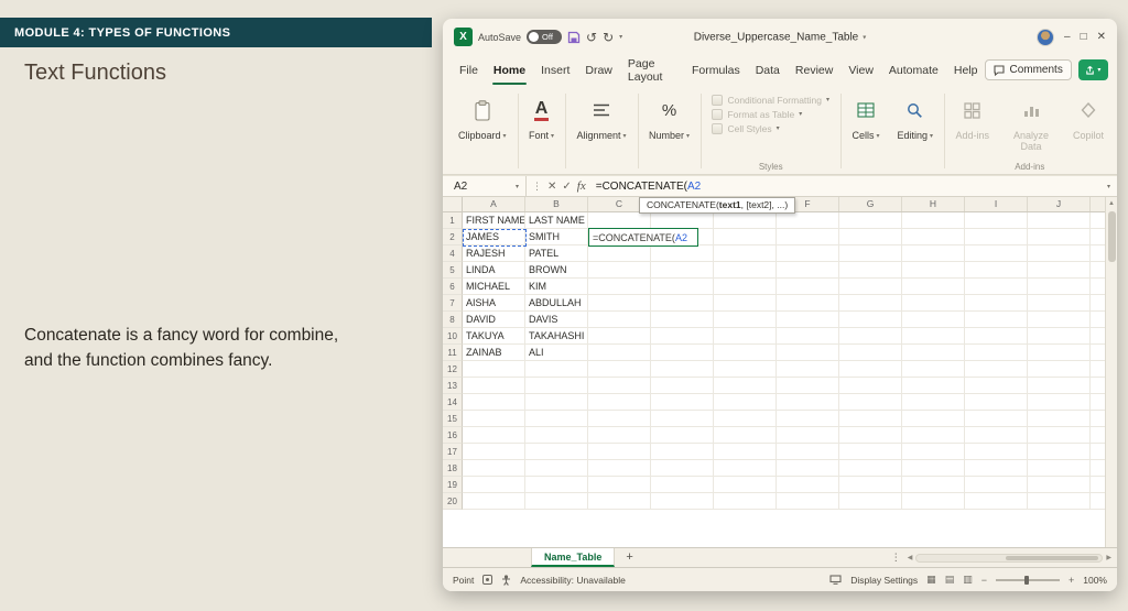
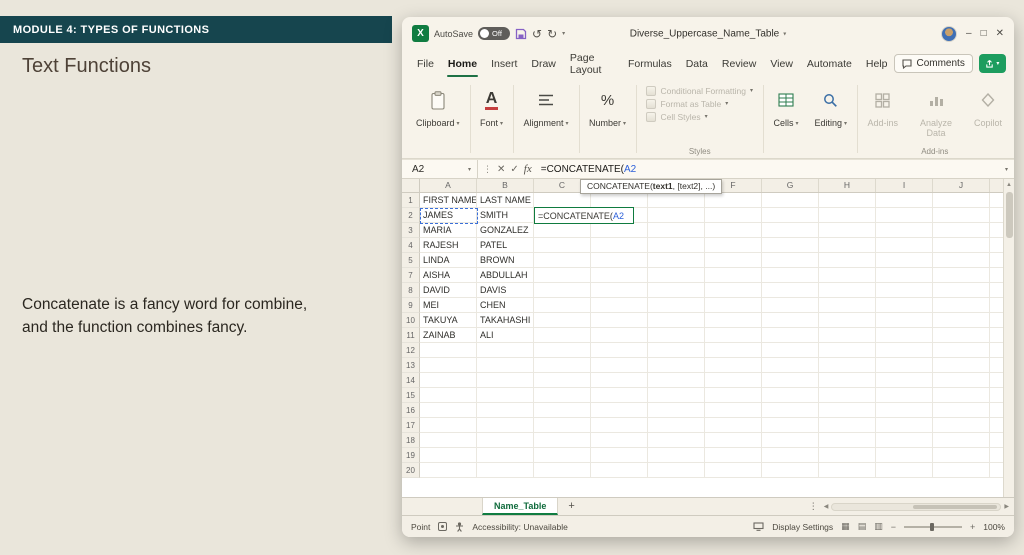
  MODULE 4: TYPES OF FUNCTIONS
  Text Functions
  Concatenate is a fancy word for combine,
  and the function combines fancy.
  X
  AutoSave
  Off
  ↺
  ↻
  Diverse_Uppercase_Name_Table
  –
  □
  ✕
  File
  Home
  Insert
  Draw
  Page Layout
  Formulas
  Data
  Review
  View
  Automate
  Help
  Comments
  Clipboard
  A
  Font
  Alignment
  %
  Number
  Conditional Formatting
  Format as Table
  Cell Styles
  Styles
  Cells
  Editing
  Add-ins
  Analyze Data
  Copilot
  Add-ins
  A2
  ⋮
  ✕
  ✓
  fx
  =CONCATENATE(
  A2
  A
  B
  C
  F
  G
  H
  I
  J
  1
  FIRST NAME
  LAST NAME
  2
  JAMES
  SMITH
+ 3
+ MARIA
+ GONZALEZ
  4
  RAJESH
  PATEL
  5
  LINDA
  BROWN
- 6
- MICHAEL
- KIM
  7
  AISHA
  ABDULLAH
  8
  DAVID
  DAVIS
+ 9
+ MEI
+ CHEN
  10
  TAKUYA
  TAKAHASHI
  11
  ZAINAB
  ALI
  12
  13
  14
  15
  16
  17
  18
  19
  20
  =CONCATENATE(
  A2
  CONCATENATE(text1, [text2], ...)
  Name_Table
  +
  ⋮
  Point
  Accessibility: Unavailable
  Display Settings
  ▦
  ▤
  ▥
  −
  +
  100%
